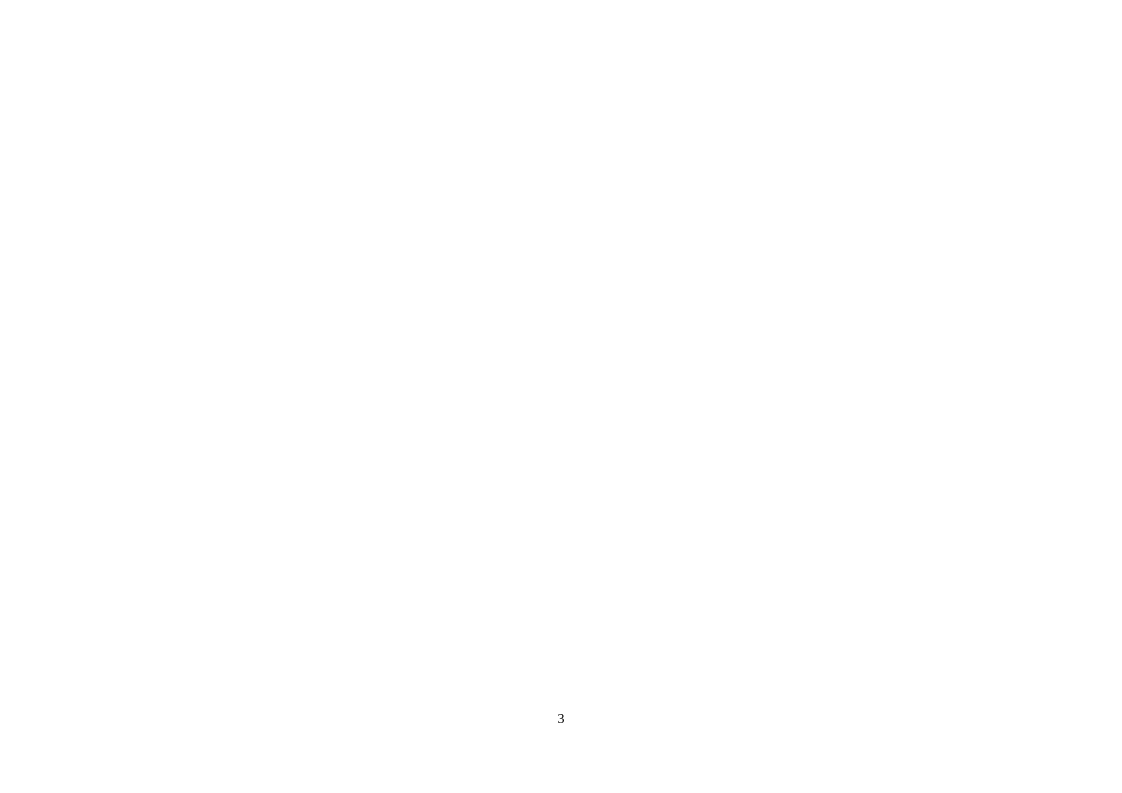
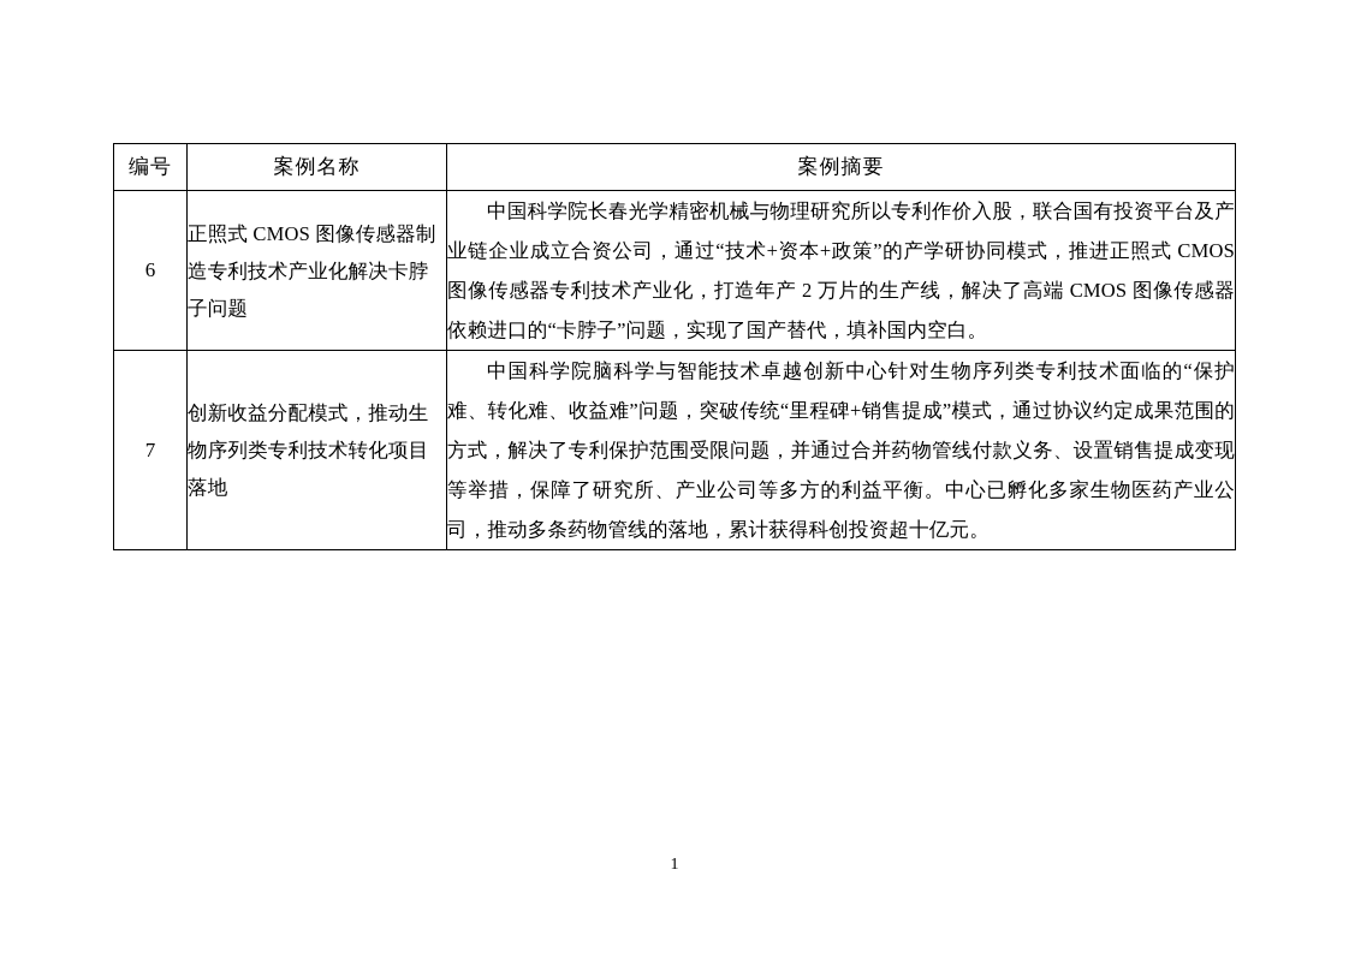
+ 编号	案例名称	案例摘要
+ 6	正照式 CMOS 图像传感器制造专利技术产业化解决卡脖子问题	中国科学院长春光学精密机械与物理研究所以专利作价入股，联合国有投资平台及产业链企业成立合资公司，通过“技术+资本+政策”的产学研协同模式，推进正照式 CMOS 图像传感器专利技术产业化，打造年产 2 万片的生产线，解决了高端 CMOS 图像传感器依赖进口的“卡脖子”问题，实现了国产替代，填补国内空白。
+ 7	创新收益分配模式，推动生物序列类专利技术转化项目落地	中国科学院脑科学与智能技术卓越创新中心针对生物序列类专利技术面临的“保护难、转化难、收益难”问题，突破传统“里程碑+销售提成”模式，通过协议约定成果范围的方式，解决了专利保护范围受限问题，并通过合并药物管线付款义务、设置销售提成变现等举措，保障了研究所、产业公司等多方的利益平衡。中心已孵化多家生物医药产业公司，推动多条药物管线的落地，累计获得科创投资超十亿元。
- 3
+ 1
